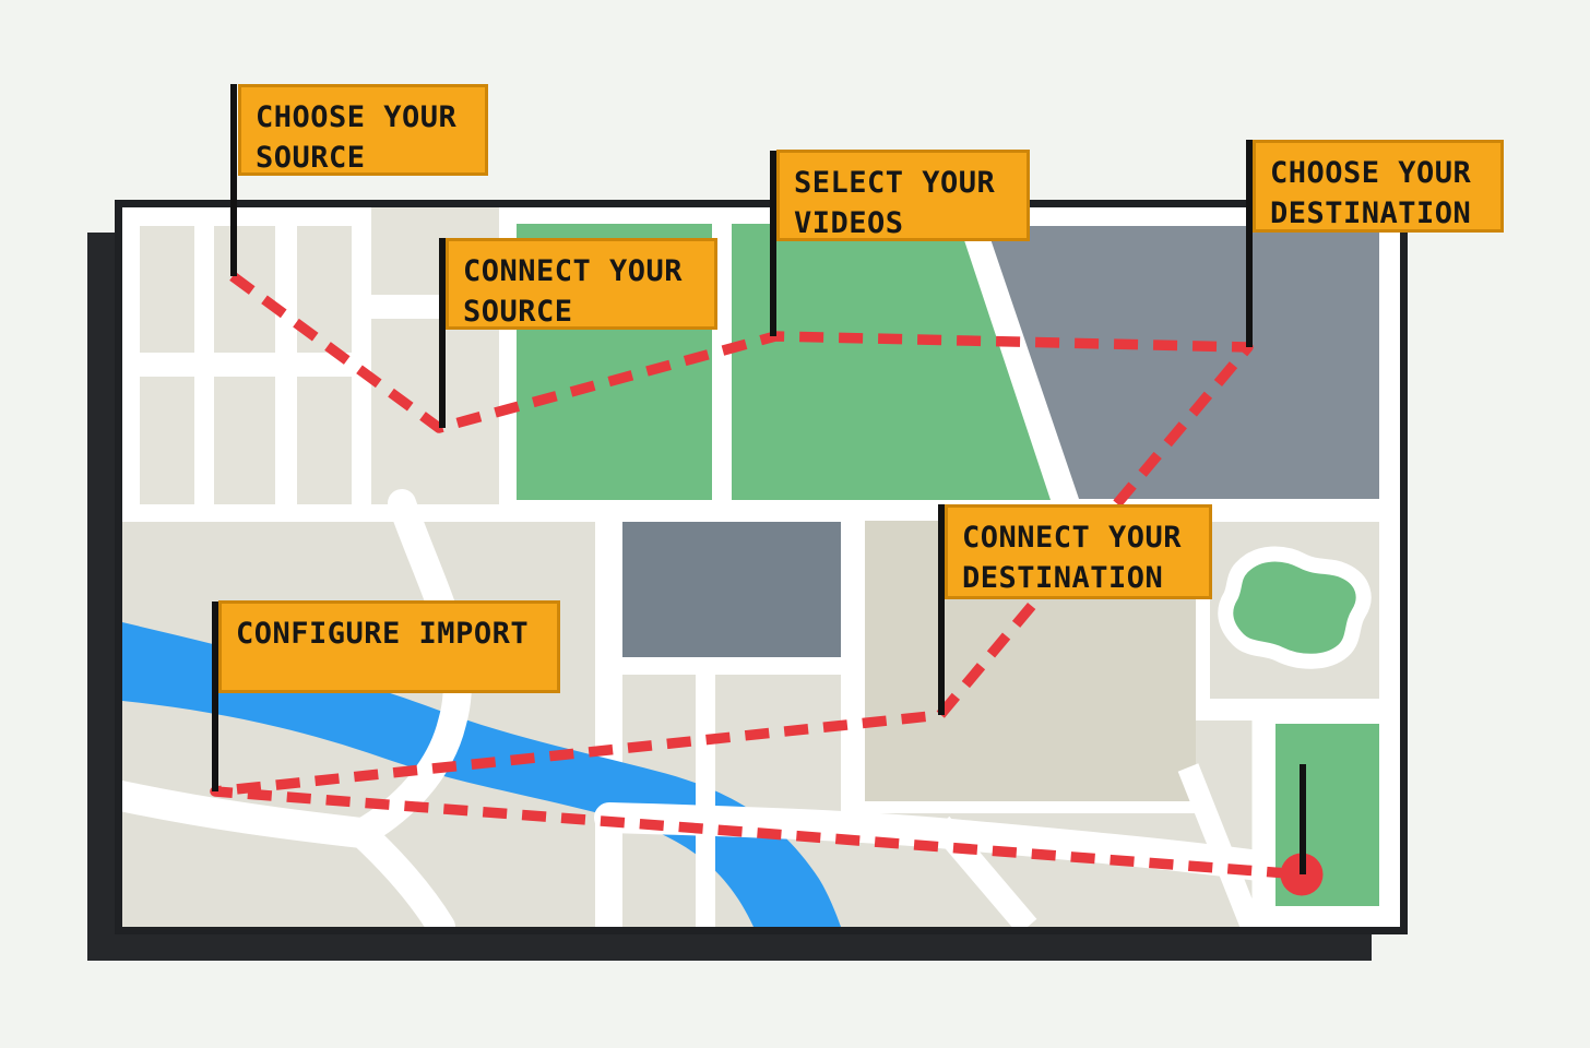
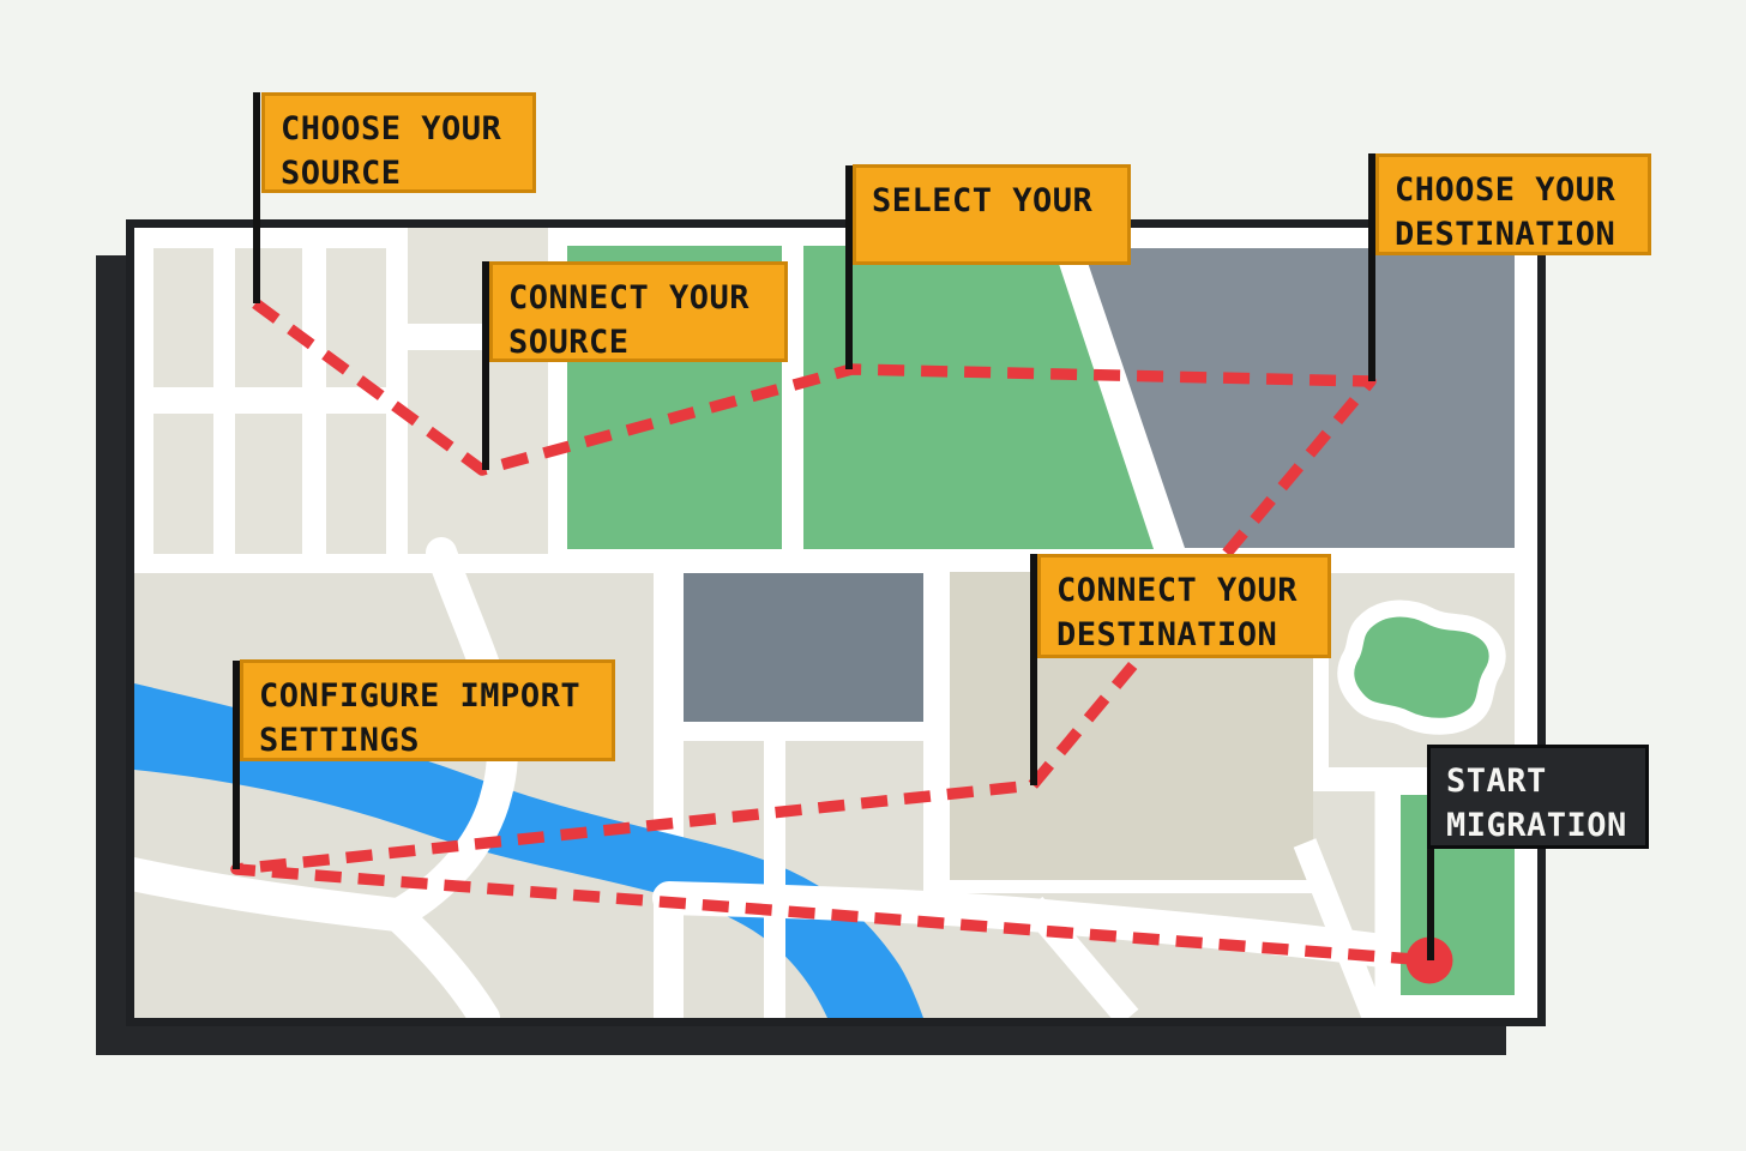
  CHOOSE YOUR
  SOURCE
  CONNECT YOUR
  SOURCE
  SELECT YOUR
- VIDEOS
  CHOOSE YOUR
  DESTINATION
  CONNECT YOUR
  DESTINATION
  CONFIGURE IMPORT
+ SETTINGS
+ START
+ MIGRATION
